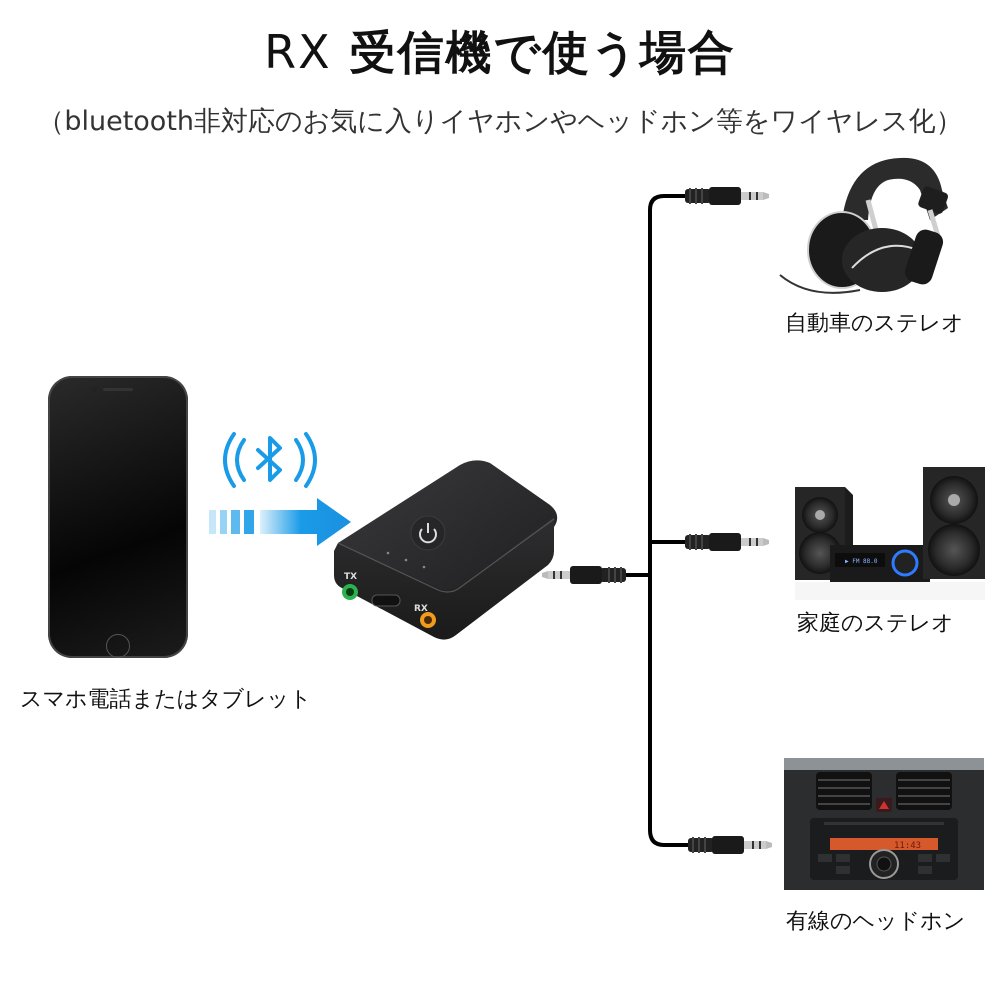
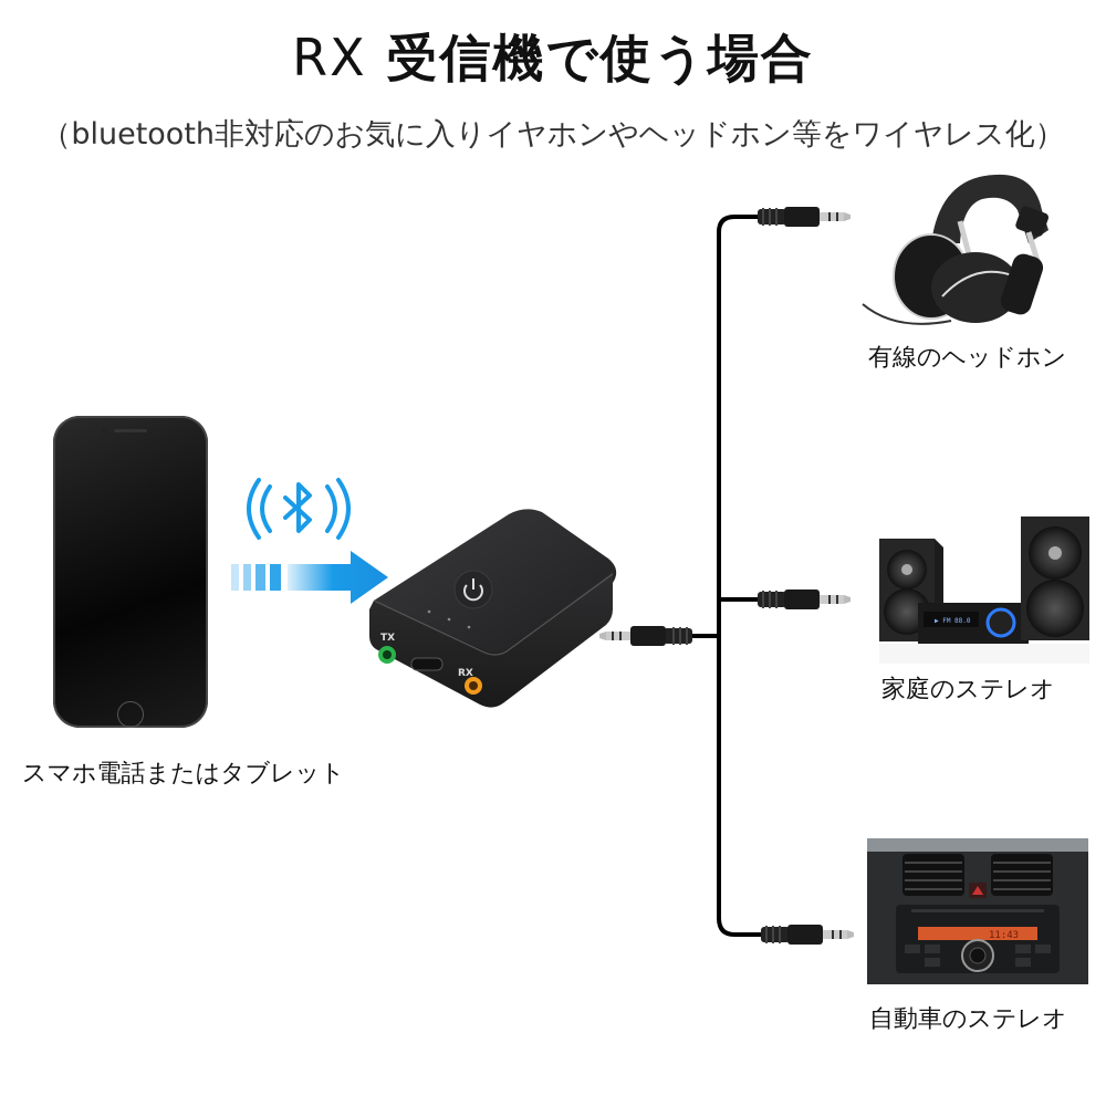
  RX 受信機で使う場合
  （bluetooth非対応のお気に入りイヤホンやヘッドホン等をワイヤレス化）
  スマホ電話またはタブレット
  TX
  RX
- 自動車のステレオ
+ 有線のヘッドホン
  家庭のステレオ
  11:43
- 有線のヘッドホン
+ 自動車のステレオ
